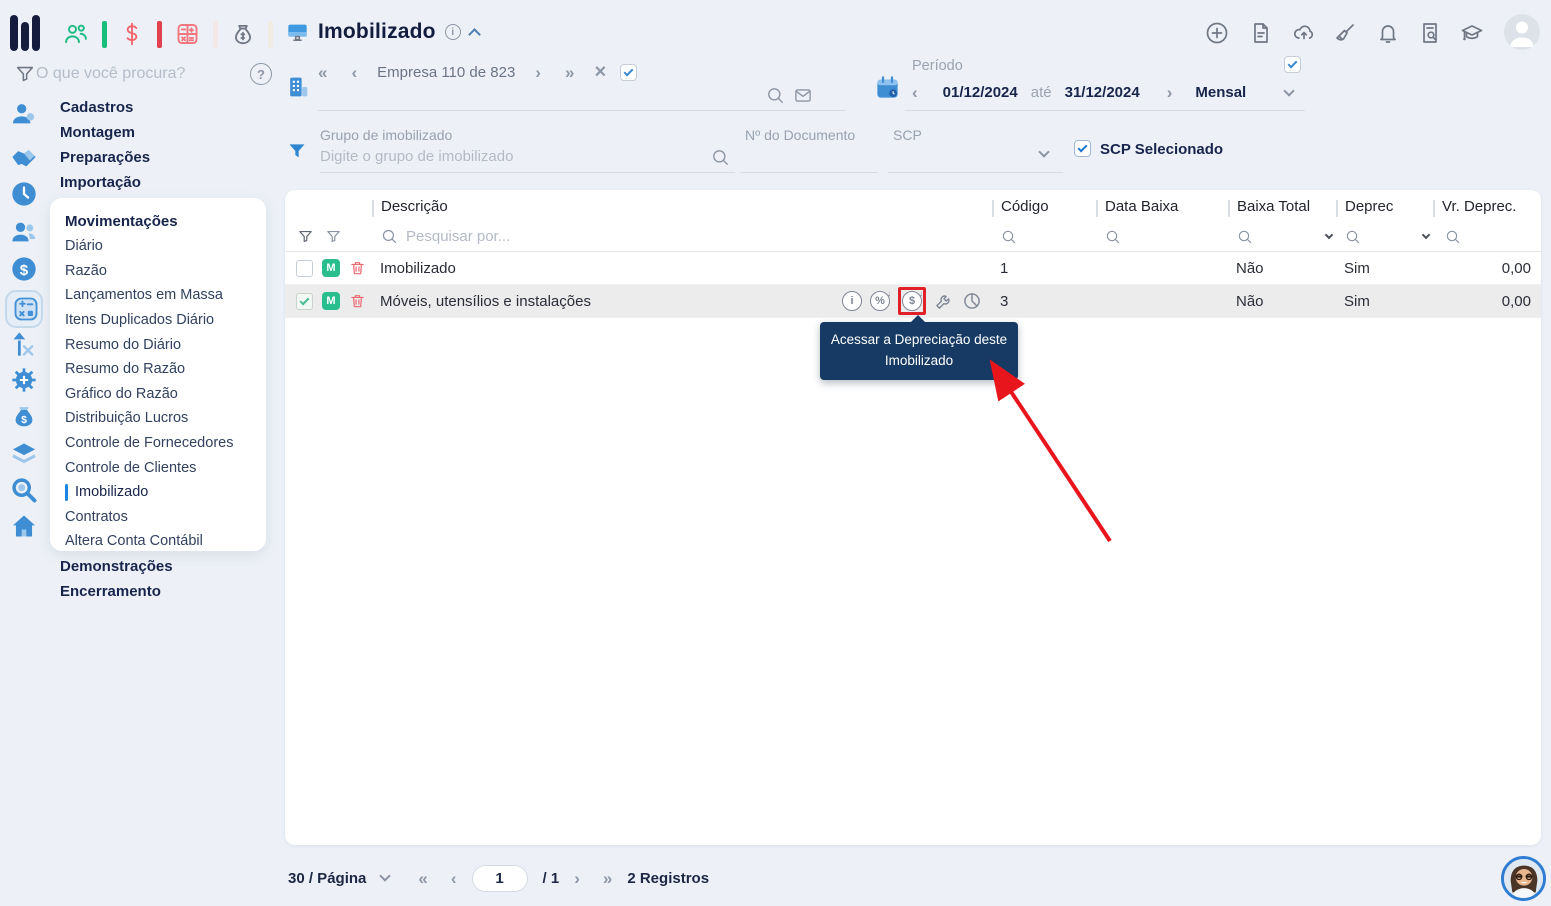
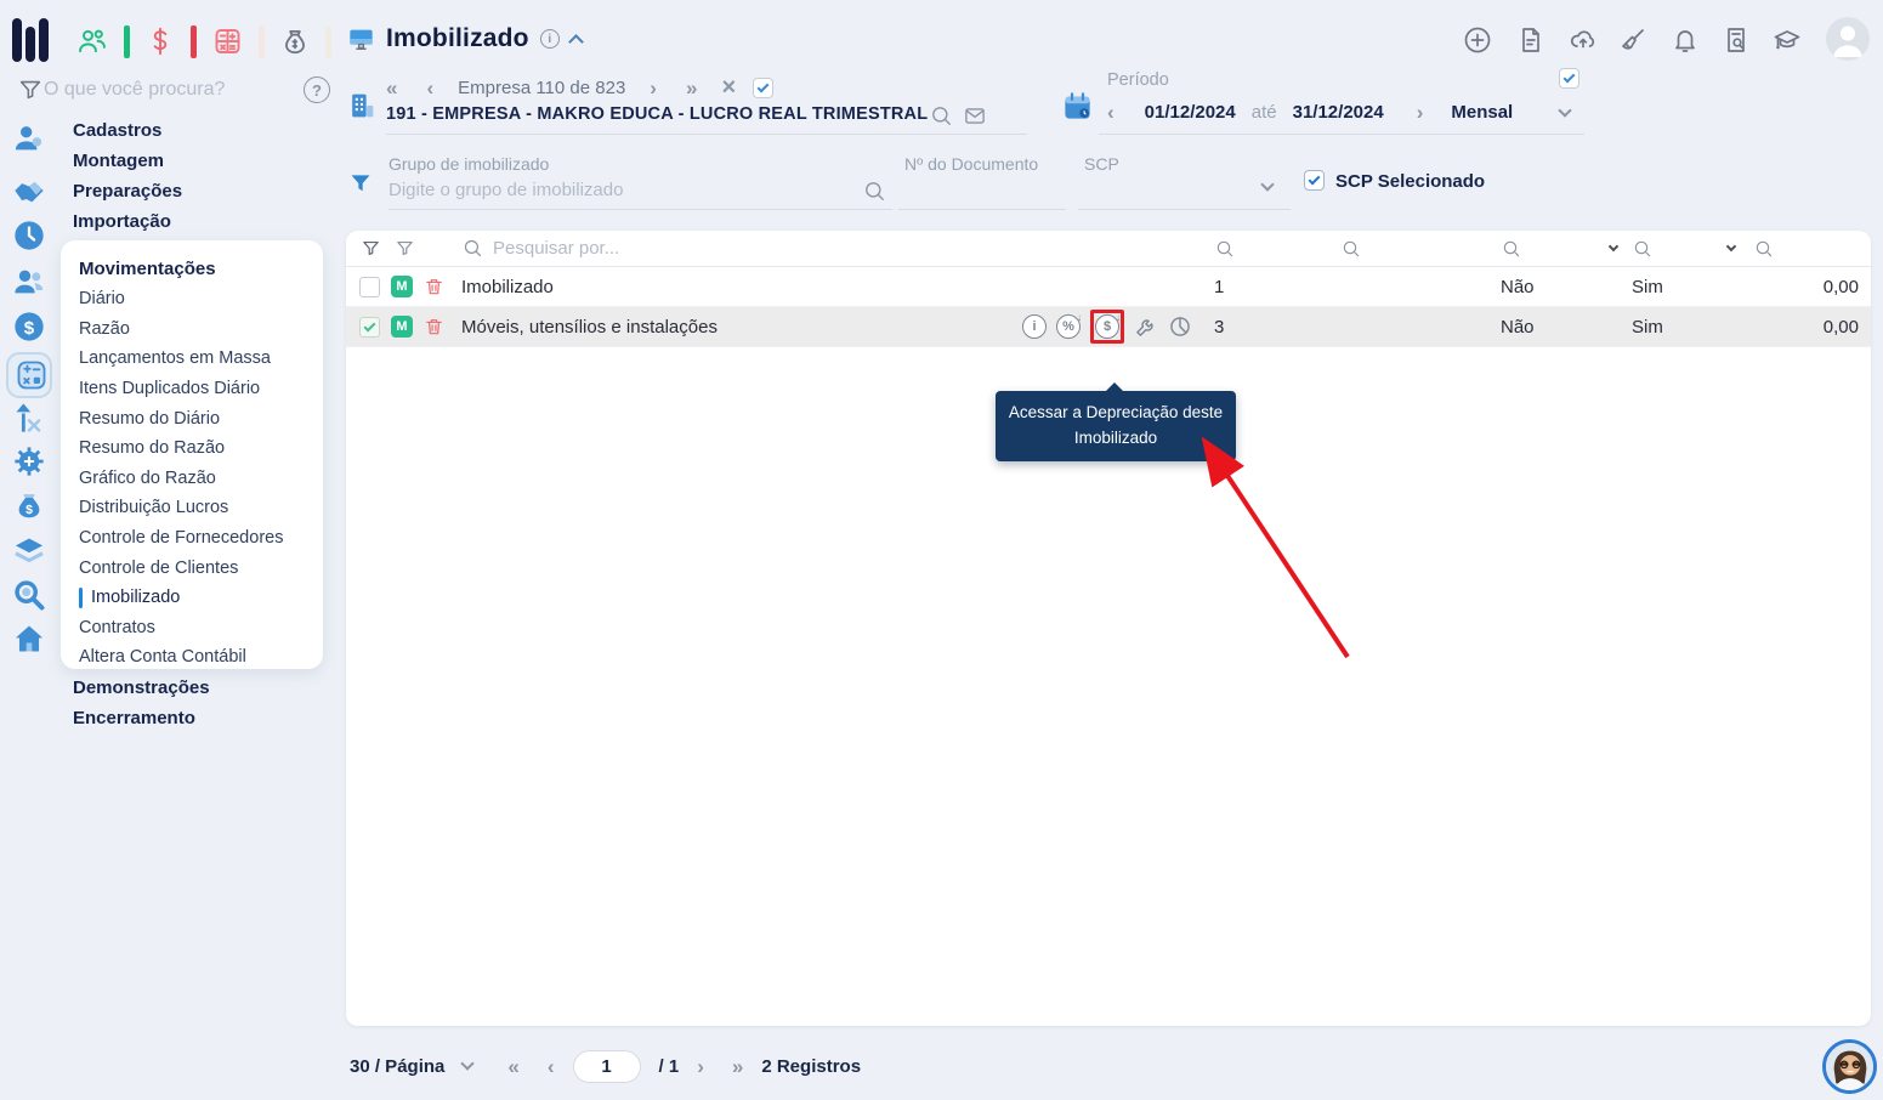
  O que você procura?
  ?
  Cadastros
  Montagem
  Preparações
  Importação
  Movimentações
  Diário
  Razão
  Lançamentos em Massa
  Itens Duplicados Diário
  Resumo do Diário
  Resumo do Razão
  Gráfico do Razão
  Distribuição Lucros
  Controle de Fornecedores
  Controle de Clientes
  Imobilizado
  Contratos
  Altera Conta Contábil
  Demonstrações
  Encerramento
  $
  $
  Imobilizado
  i
  «
  ‹
  Empresa 110 de 823
  ›
  »
  ×
+ 191 - EMPRESA - MAKRO EDUCA - LUCRO REAL TRIMESTRAL
  Período
  ‹
  01/12/2024
  até
  31/12/2024
  ›
  Mensal
  Grupo de imobilizado
  Digite o grupo de imobilizado
  Nº do Documento
  SCP
  SCP Selecionado
- Descrição
- Código
- Data Baixa
- Baixa Total
- Deprec
- Vr. Deprec.
  Pesquisar por...
  M
  Imobilizado
  1
  Não
  Sim
  0,00
  M
  Móveis, utensílios e instalações
  i
  %
  ↓
  $
  ↓
  3
  Não
  Sim
  0,00
  Acessar a Depreciação deste
  Imobilizado
  30 / Página
  «
  ‹
  1
  / 1
  ›
  »
  2 Registros
